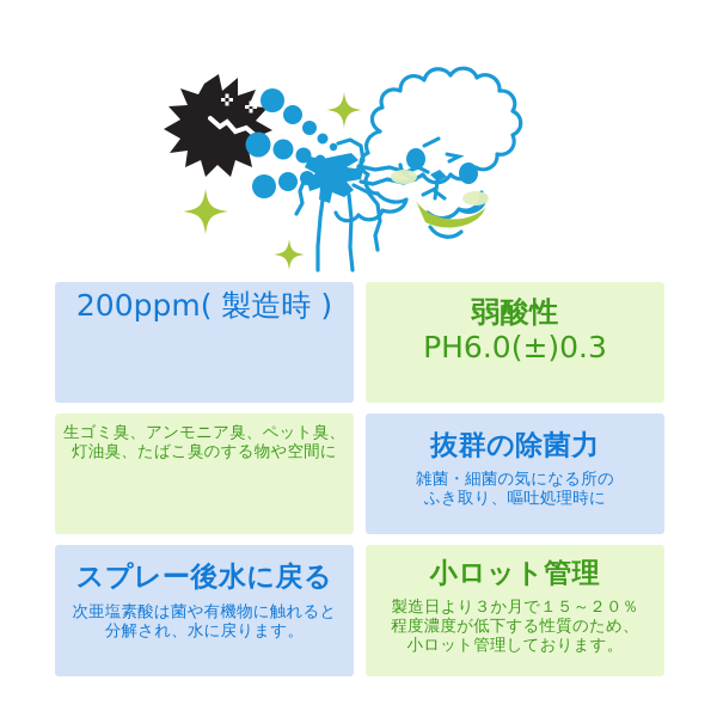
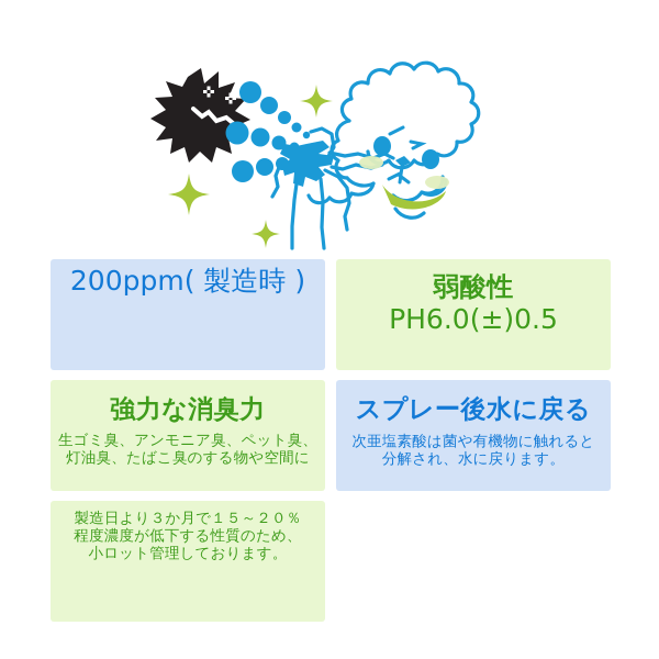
  200ppm( 製造時 )
  弱酸性
- PH6.0(±)0.3
+ PH6.0(±)0.5
+ 強力な消臭力
  生ゴミ臭、アンモニア臭、ペット臭、
  灯油臭、たばこ臭のする物や空間に
- 抜群の除菌力
- 雑菌・細菌の気になる所の
- ふき取り、嘔吐処理時に
  スプレー後水に戻る
  次亜塩素酸は菌や有機物に触れると
  分解され、水に戻ります。
- 小ロット管理
  製造日より３か月で１５～２０％
  程度濃度が低下する性質のため、
  小ロット管理しております。
